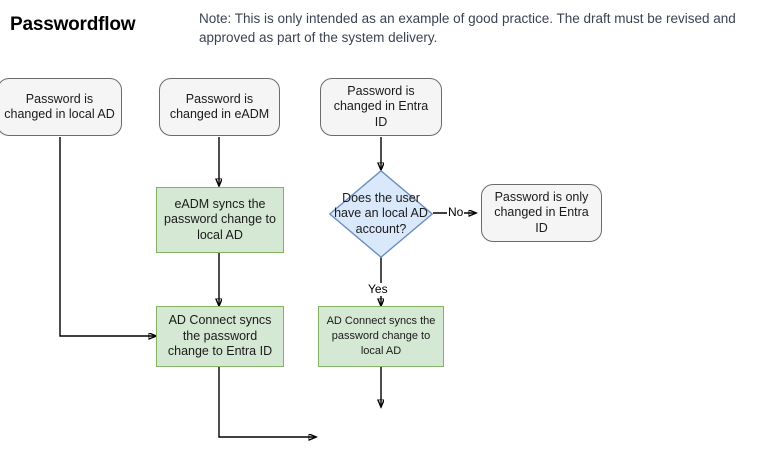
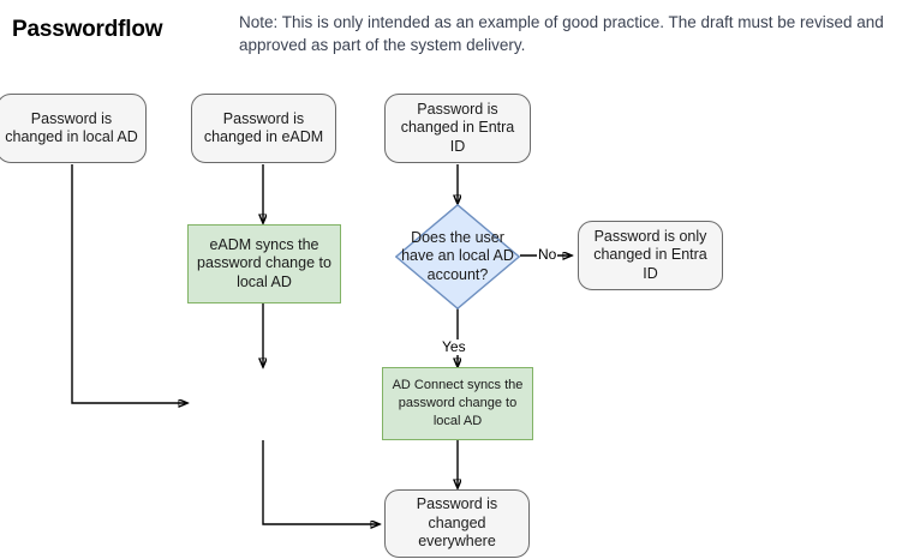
  Passwordflow
  Note: This is only intended as an example of good practice. The draft must be revised and approved as part of the system delivery.
  Password is changed in local AD
  Password is changed in eADM
  Password is changed in Entra ID
  eADM syncs the password change to local AD
  Does the user have an local AD account?
  Password is only changed in Entra ID
- AD Connect syncs the password change to Entra ID
  AD Connect syncs the password change to local AD
+ Password is changed everywhere
  No
  Yes
